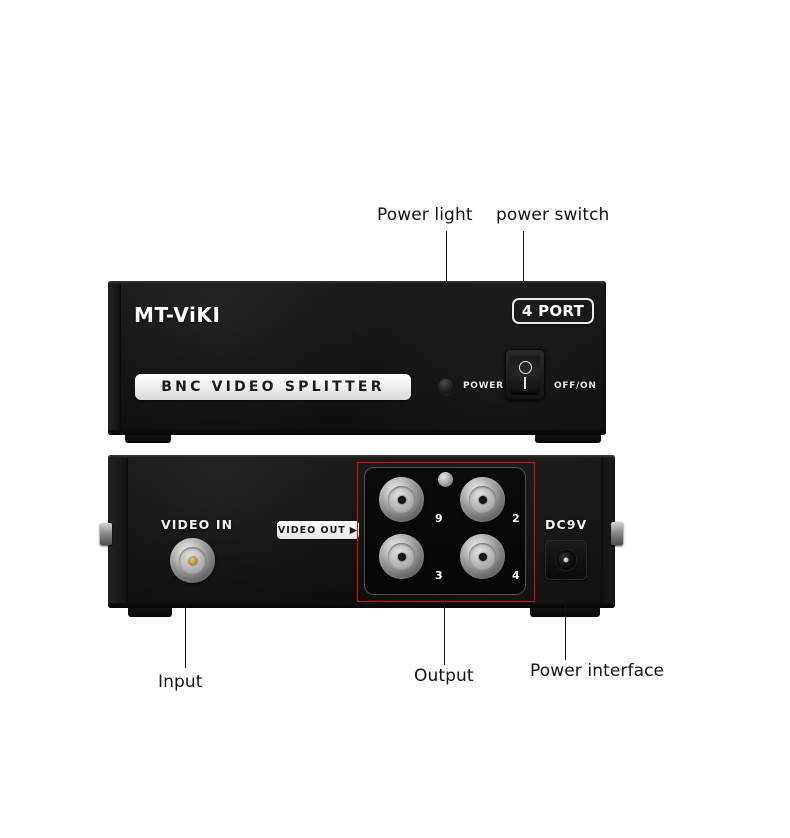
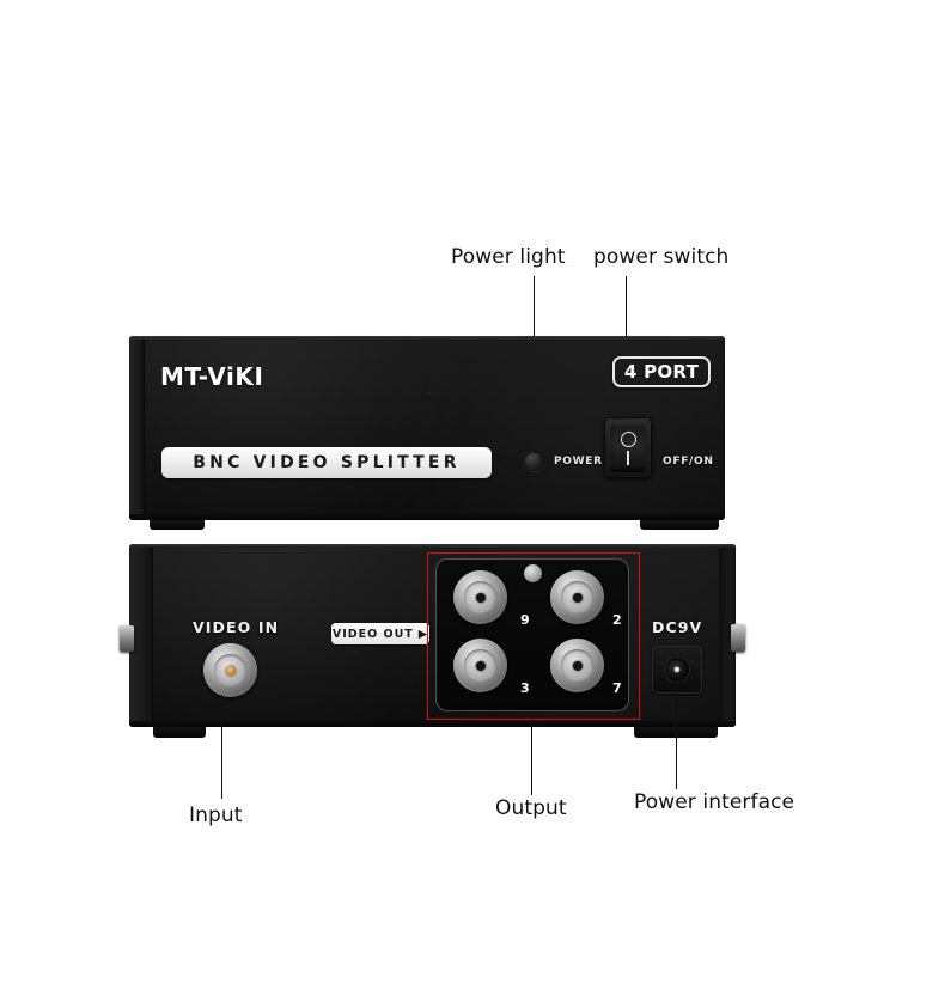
  Power light
  power switch
  MT-ViKI
  4 PORT
  BNC VIDEO SPLITTER
  POWER
  OFF/ON
  VIDEO IN
  VIDEO OUT
  ▶
  9
  2
  3
- 4
+ 7
  DC9V
  Input
  Output
  Power interface
